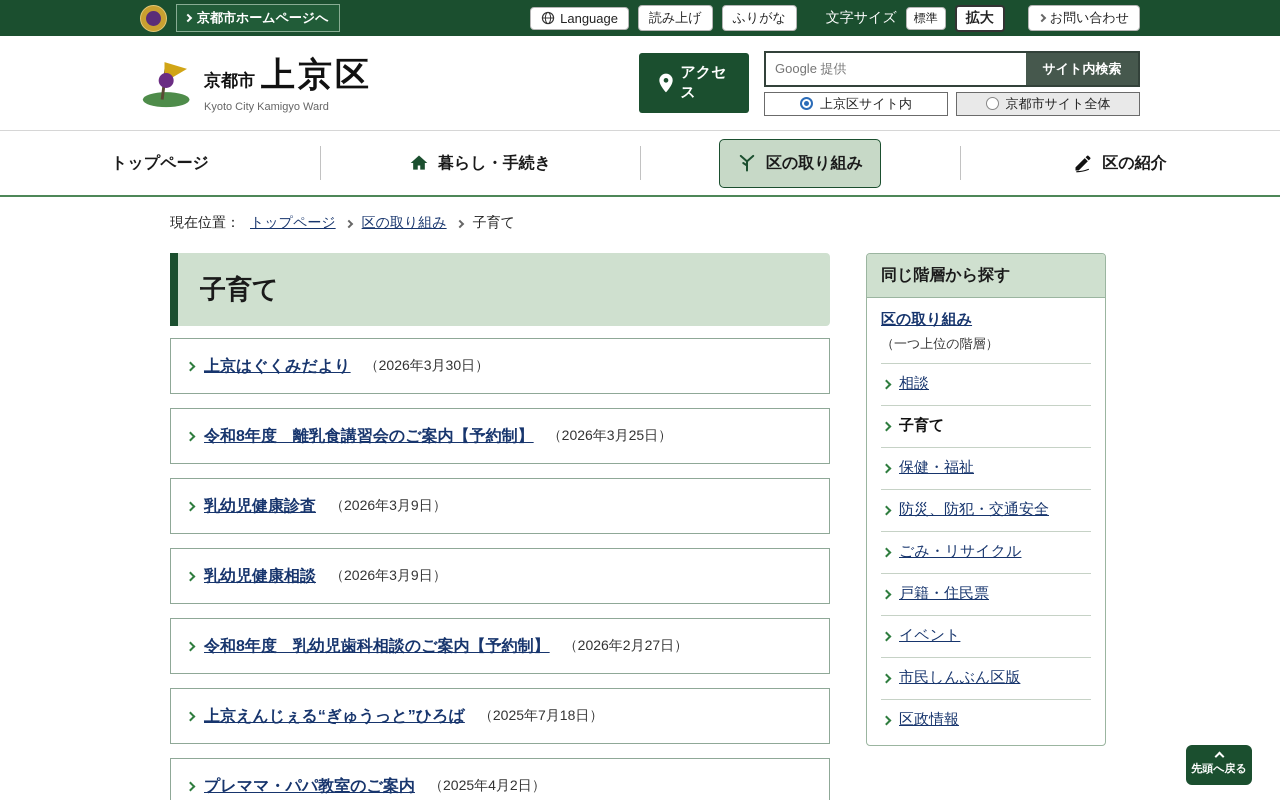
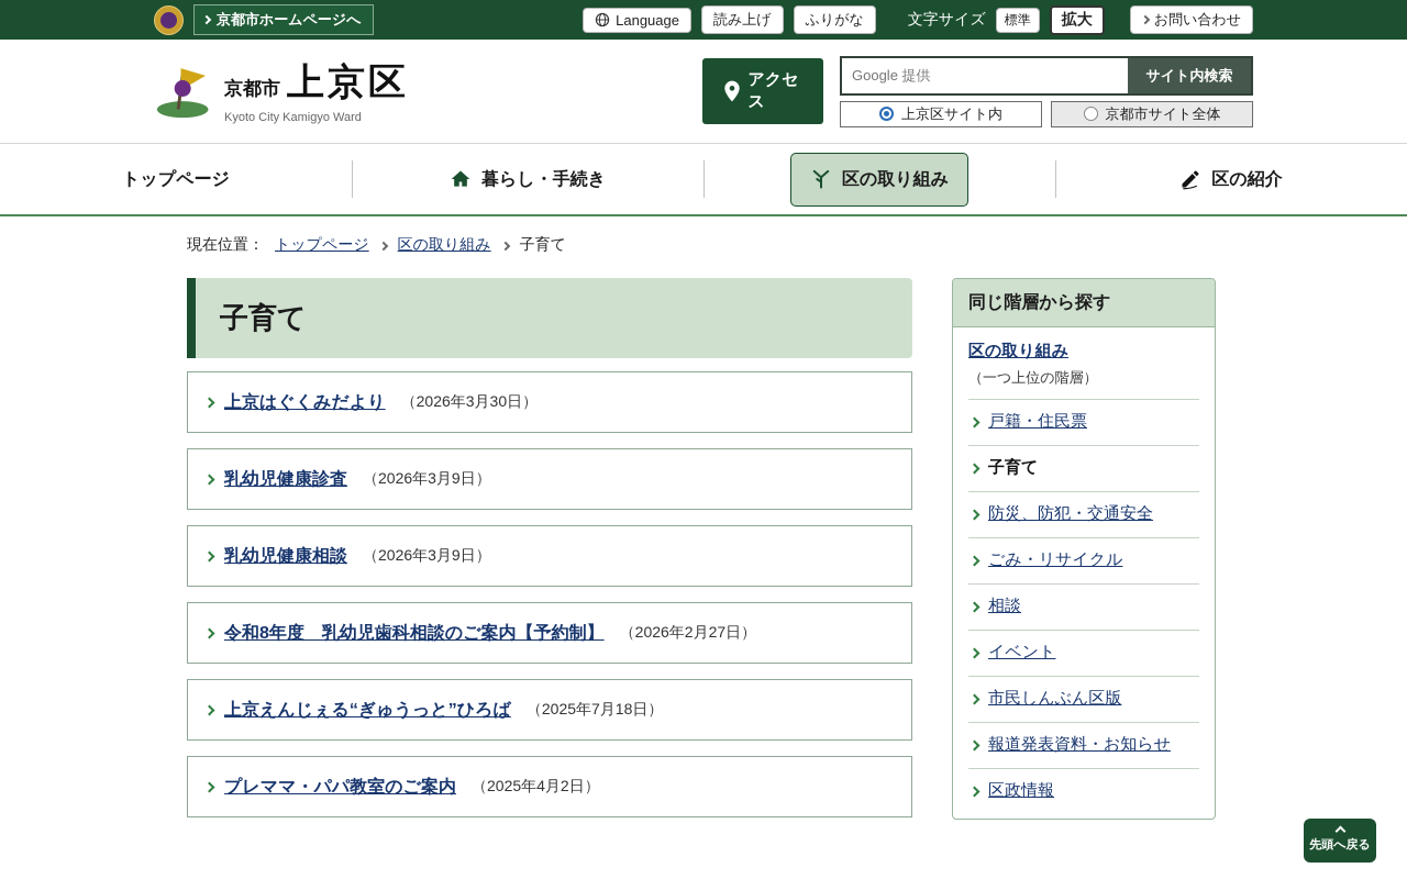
  京都市ホームページへ
  Language
  読み上げ
  ふりがな
  文字サイズ
  標準
  拡大
  お問い合わせ
  京都市
  上京区
  Kyoto City Kamigyo Ward
  アクセス
  Google 提供
  サイト内検索
  上京区サイト内
  京都市サイト全体
  トップページ
  暮らし・手続き
  区の取り組み
  区の紹介
  現在位置：
  トップページ
  区の取り組み
  子育て
  子育て
  上京はぐくみだより
  （2026年3月30日）
- 令和8年度 離乳食講習会のご案内【予約制】
- （2026年3月25日）
  乳幼児健康診査
  （2026年3月9日）
  乳幼児健康相談
  （2026年3月9日）
  令和8年度 乳幼児歯科相談のご案内【予約制】
  （2026年2月27日）
  上京えんじぇる“ぎゅうっと”ひろば
  （2025年7月18日）
  プレママ・パパ教室のご案内
  （2025年4月2日）
  同じ階層から探す
  区の取り組み
  （一つ上位の階層）
- 相談
+ 戸籍・住民票
  子育て
- 保健・福祉
  防災、防犯・交通安全
  ごみ・リサイクル
- 戸籍・住民票
+ 相談
  イベント
  市民しんぶん区版
+ 報道発表資料・お知らせ
  区政情報
  先頭へ戻る
